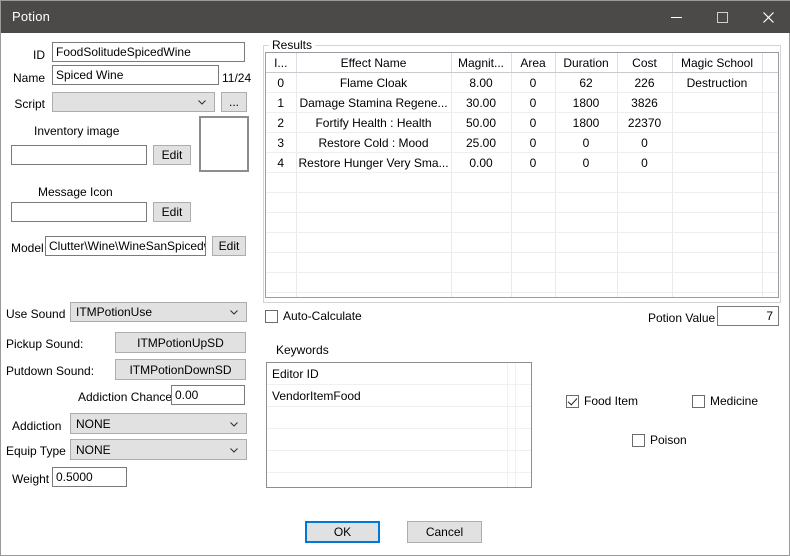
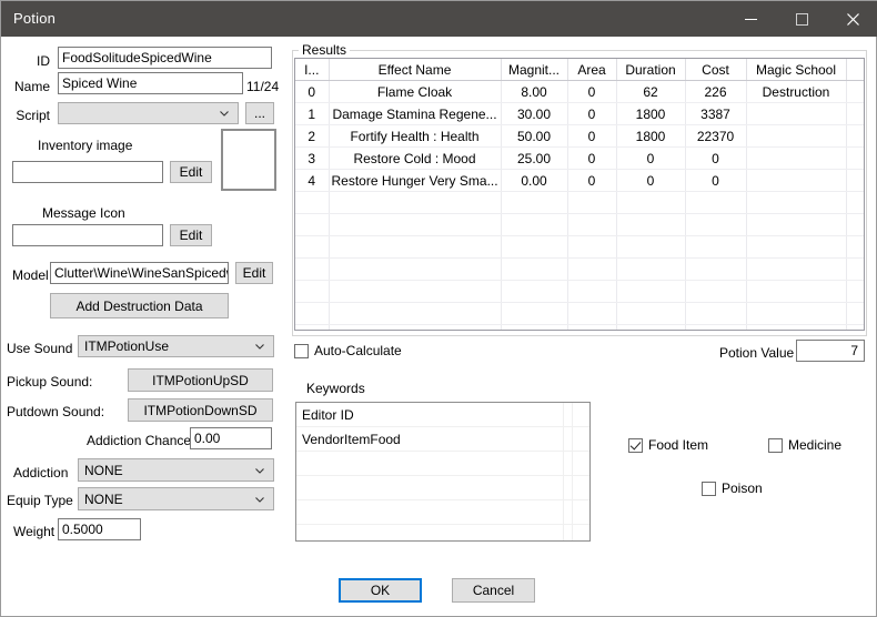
  Potion
  ID
  FoodSolitudeSpicedWine
  Name
  Spiced Wine
  11/24
  Script
  ...
  Inventory image
  Edit
  Message Icon
  Edit
  Model
  Clutter\Wine\WineSanSpiced
  Edit
+ Add Destruction Data
  Use Sound
  ITMPotionUse
  Pickup Sound:
  ITMPotionUpSD
  Putdown Sound:
  ITMPotionDownSD
  Addiction Chance
  0.00
  Addiction
  NONE
  Equip Type
  NONE
  Weight
  0.5000
  Results
  I...	Effect Name	Magnit...	Area	Duration	Cost	Magic School
  0	Flame Cloak	8.00	0	62	226	Destruction
- 1	Damage Stamina Regene...	30.00	0	1800	3826
+ 1	Damage Stamina Regene...	30.00	0	1800	3387
  2	Fortify Health : Health	50.00	0	1800	22370
  3	Restore Cold : Mood	25.00	0	0	0
  4	Restore Hunger Very Sma...	0.00	0	0	0
  Auto-Calculate
  Potion Value
  7
  Keywords
  Editor ID
  VendorItemFood
  Food Item
  Medicine
  Poison
  OK
  Cancel
